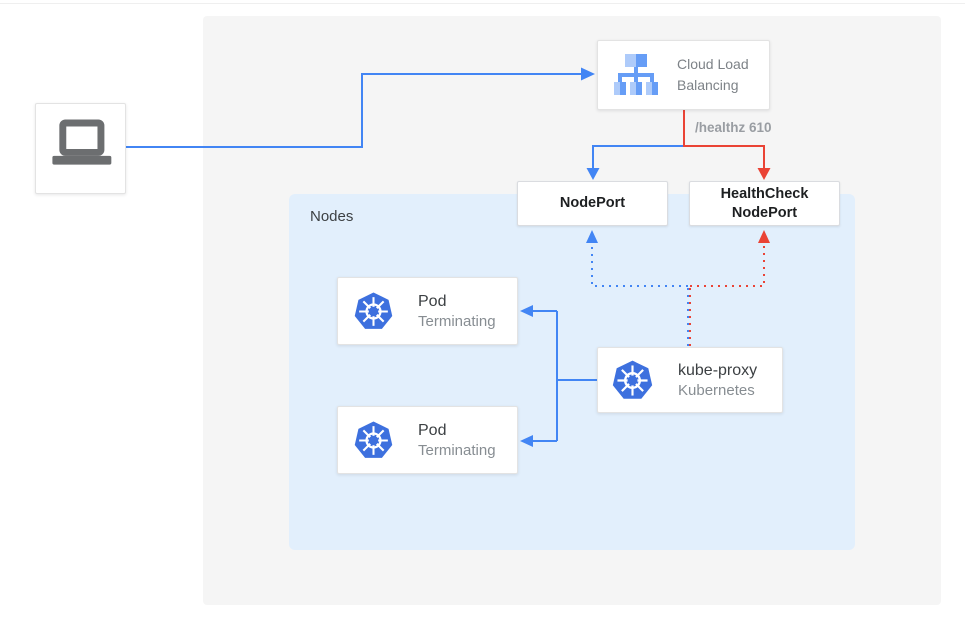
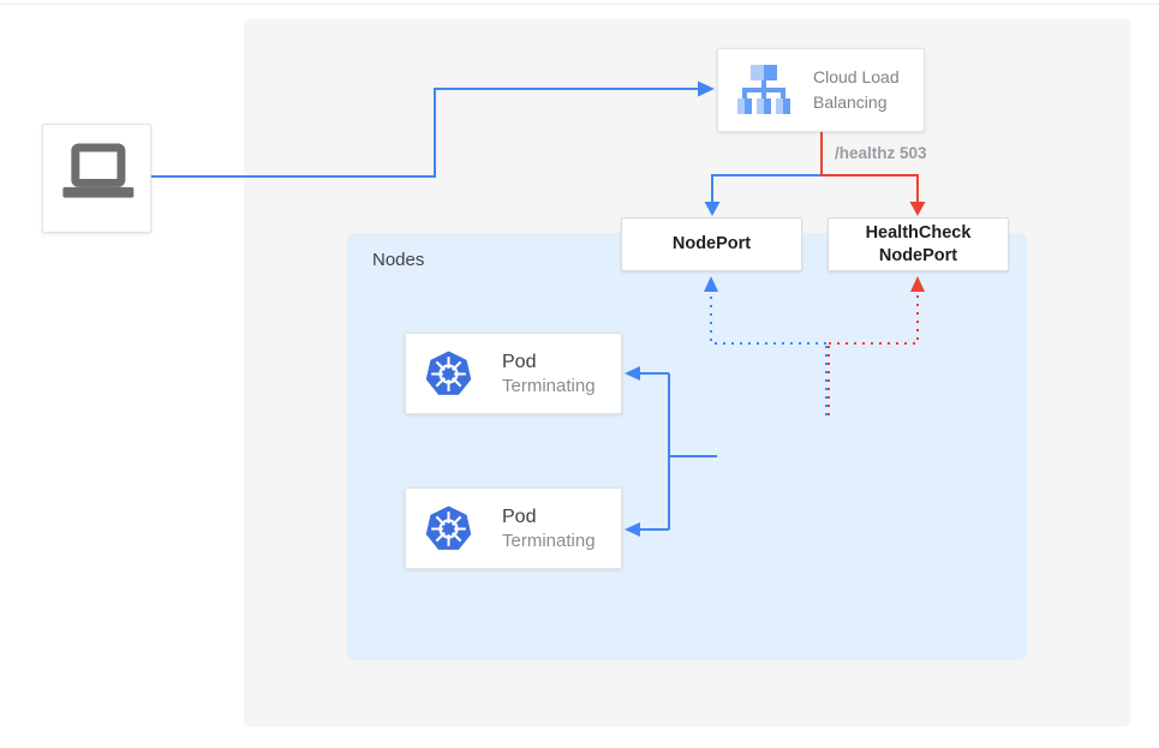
  Nodes
  Cloud Load
  Balancing
- /healthz 610
+ /healthz 503
  NodePort
  HealthCheck
  NodePort
  Pod
  Terminating
  Pod
  Terminating
- kube-proxy
- Kubernetes
